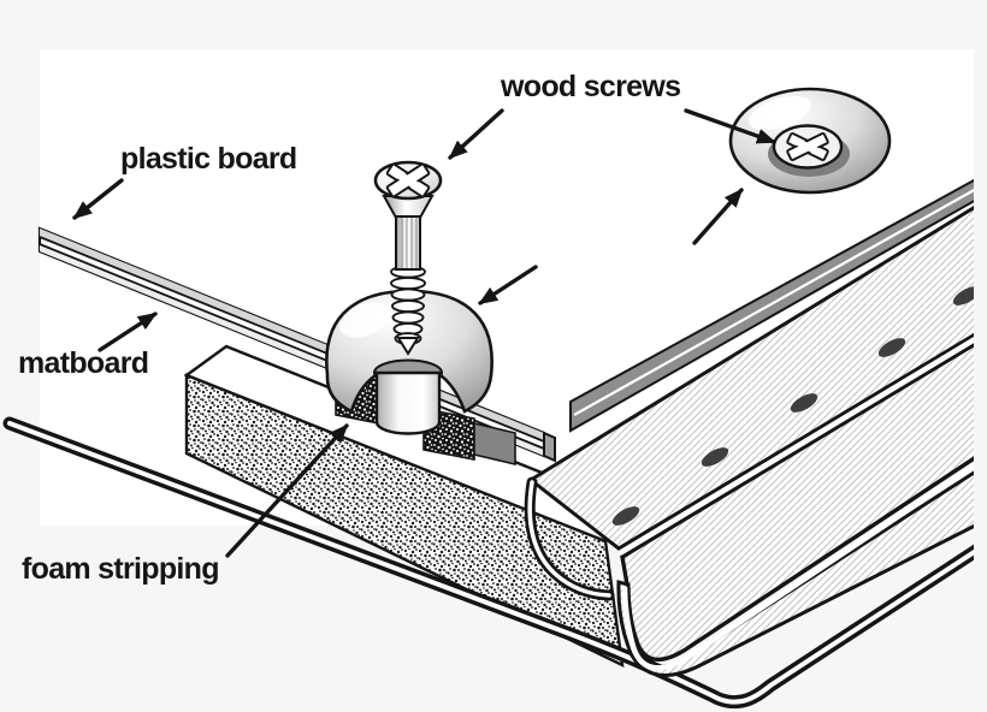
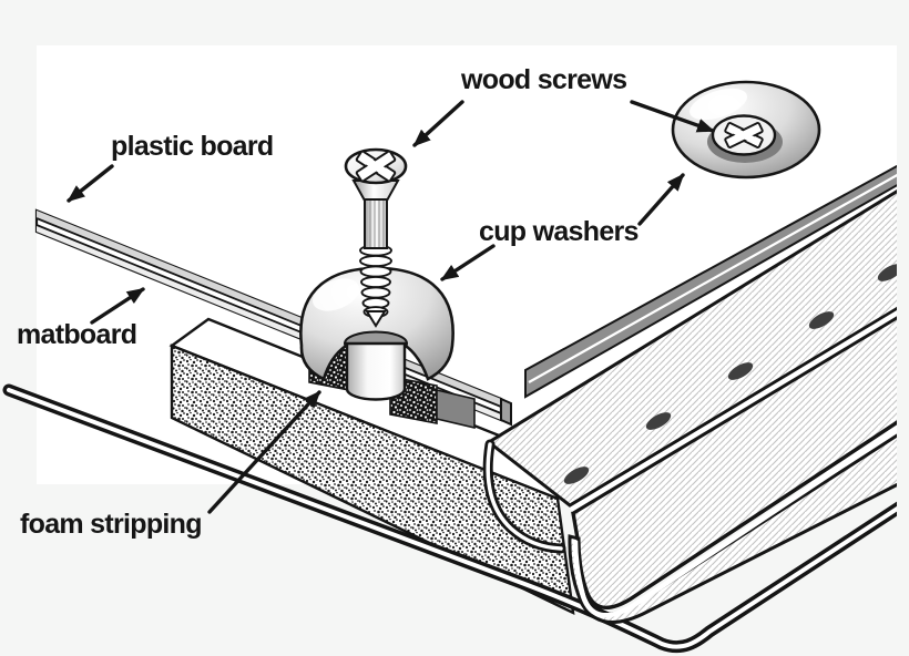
  plastic board
  wood screws
+ cup washers
  matboard
  foam stripping
